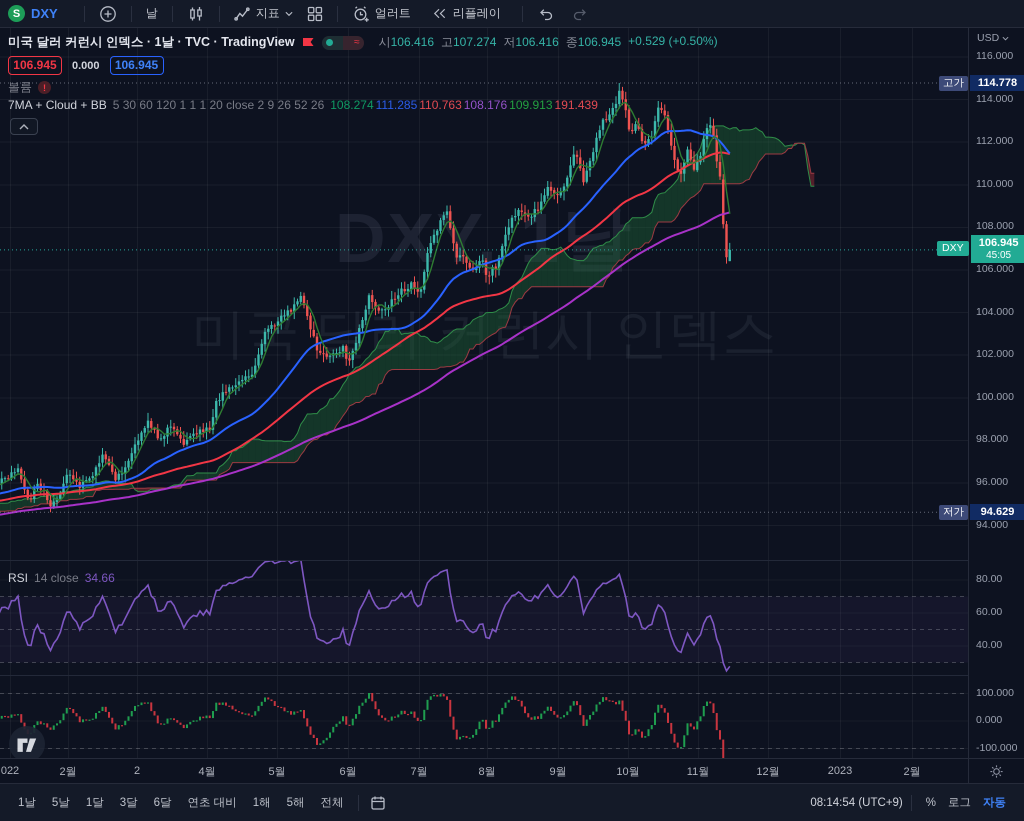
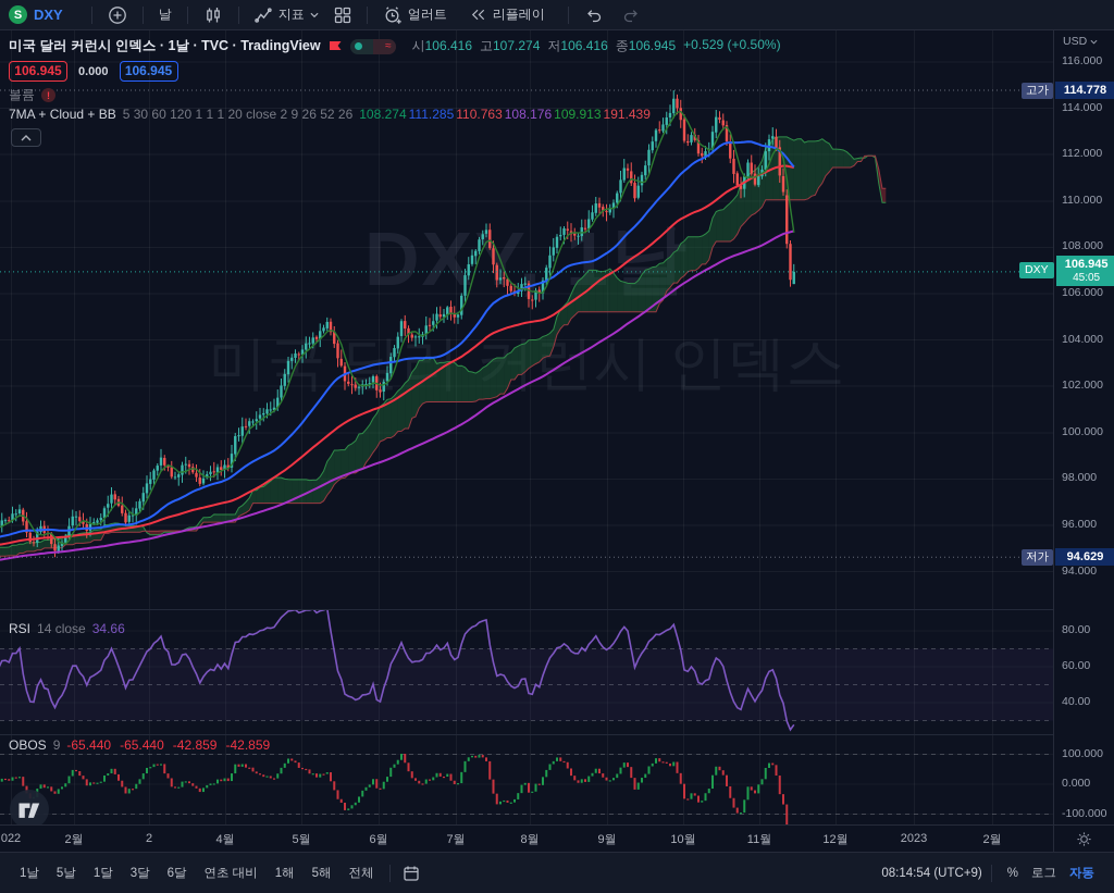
  S
  DXY
  날
  지표
  얼러트
  리플레이
  DXY 1날
  미 달러 커시 인덱스
  미국 달러 커런시 인덱스 · 1날 · TVC · TradingView
  ≈
  시106.416
  고107.274
  저106.416
  종106.945
  +0.529 (+0.50%)
  106.945
  0.000
  106.945
  볼륨
  !
  7MA + Cloud + BB
  5 30 60 120 1 1 1 20 close 2 9 26 52 26
  108.274 111.285 110.763 108.176 109.913 191.439
  RSI
  14 close
  34.66
+ OBOS
+ 9
+ -65.440 -65.440 -42.859 -42.859
  USD
  고가
  114.778
  DXY
  106.945
  45:05
  저가
  94.629
  116.000
  114.000
  112.000
  110.000
  108.000
  106.000
  104.000
  102.000
  100.000
  98.000
  96.000
  94.000
  80.00
  60.00
  40.00
  100.000
  0.000
  -100.000
  022
  2월
  2
  4월
  5월
  6월
  7월
  8월
  9월
  10월
  11월
  12월
  2023
  2월
  1날
  5날
  1달
  3달
  6달
  연초 대비
  1해
  5해
  전체
  08:14:54 (UTC+9)
  %
  로그
  자동
